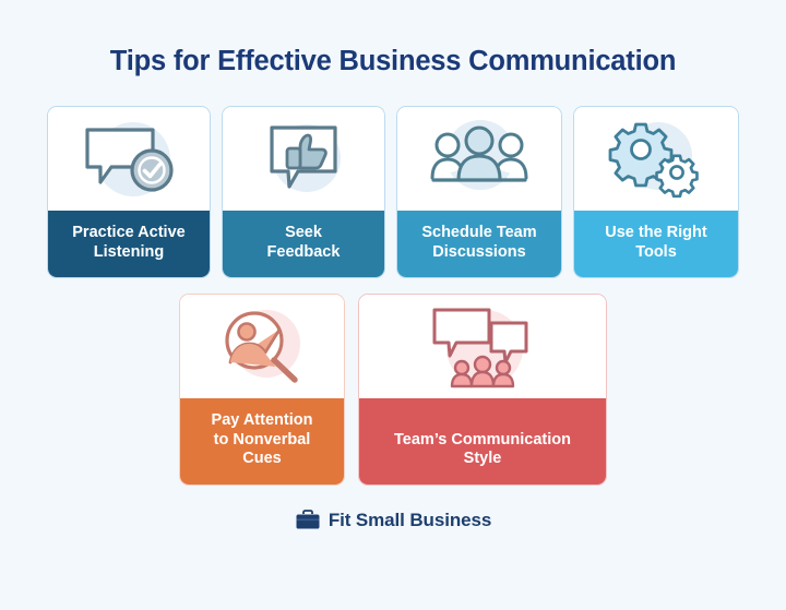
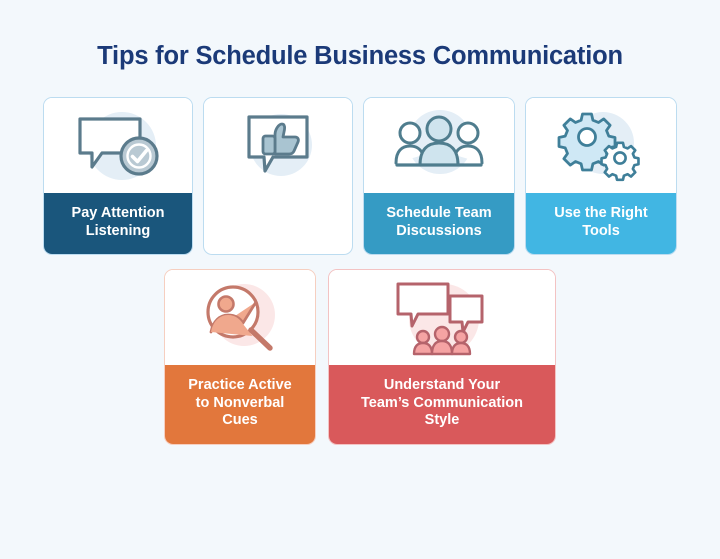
- Tips for Effective Business Communication
+ Tips for Schedule Business Communication
- Practice Active
+ Pay Attention
  Listening
- Seek
- Feedback
  Schedule Team
  Discussions
  Use the Right
  Tools
- Pay Attention
+ Practice Active
  to Nonverbal
  Cues
+ Understand Your
  Team’s Communication
  Style
- Fit Small Business
